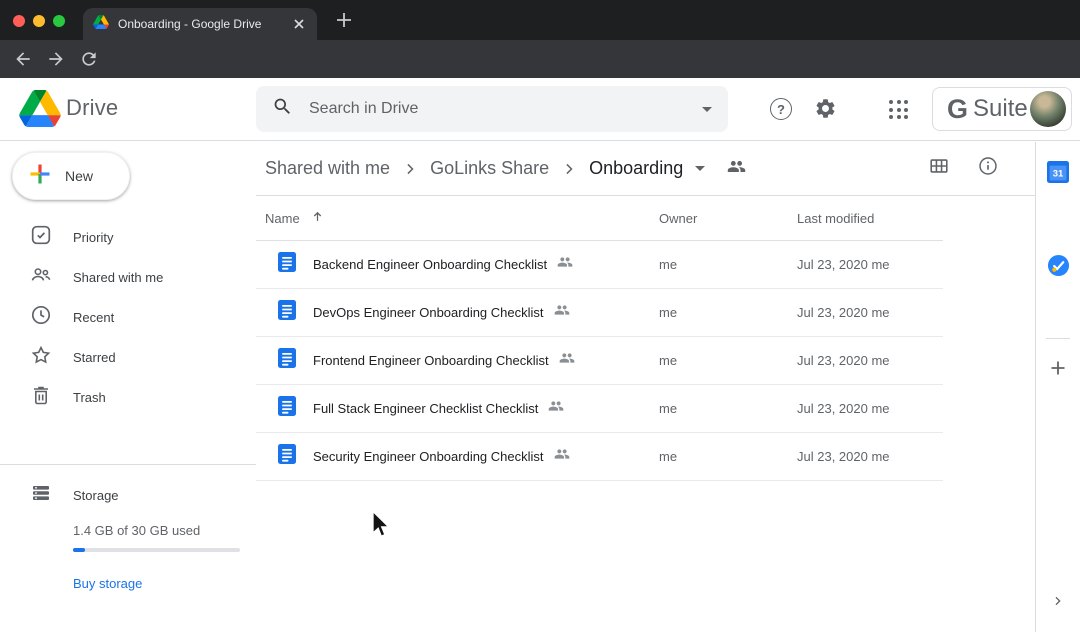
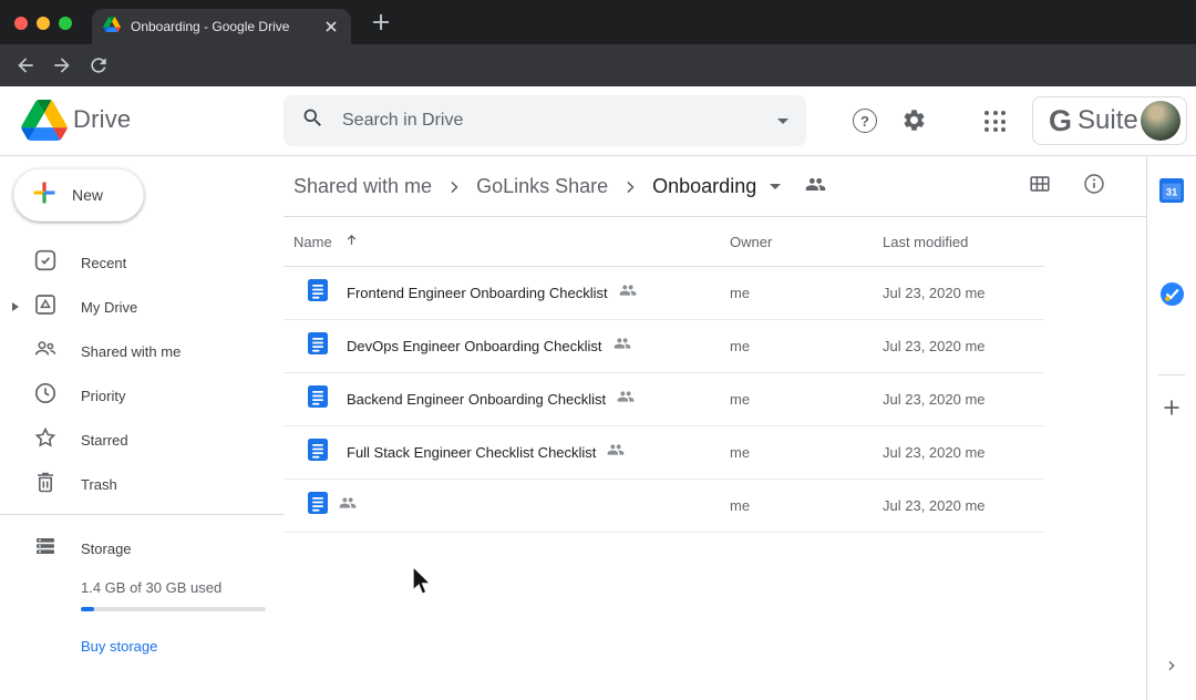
  Onboarding - Google Drive
  Drive
  Search in Drive
  ?
  G
  Suite
  New
- Priority
+ Recent
+ My Drive
  Shared with me
- Recent
+ Priority
  Starred
  Trash
  Storage
  1.4 GB of 30 GB used
  Buy storage
  Shared with me
  GoLinks Share
  Onboarding
  Name
  Owner
  Last modified
- Backend Engineer Onboarding Checklist
+ Frontend Engineer Onboarding Checklist
  me
  Jul 23, 2020 me
  DevOps Engineer Onboarding Checklist
  me
  Jul 23, 2020 me
- Frontend Engineer Onboarding Checklist
+ Backend Engineer Onboarding Checklist
  me
  Jul 23, 2020 me
  Full Stack Engineer Checklist Checklist
  me
  Jul 23, 2020 me
- Security Engineer Onboarding Checklist
  me
  Jul 23, 2020 me
  31
